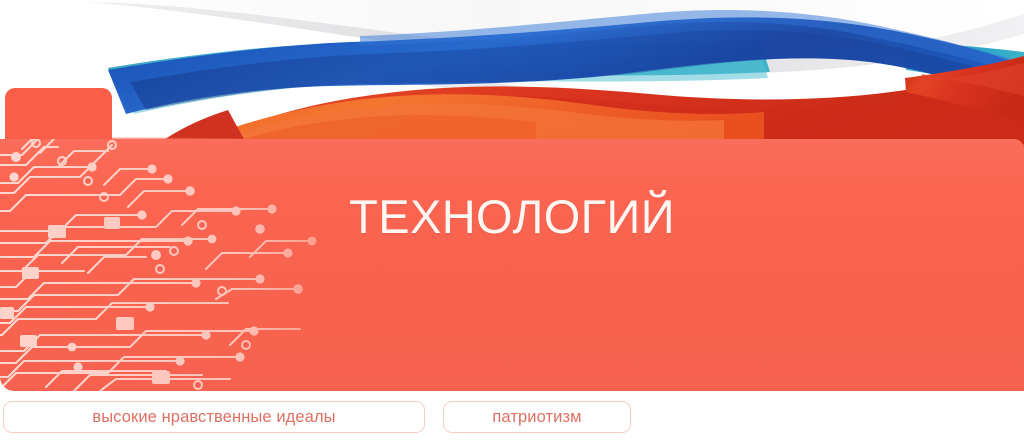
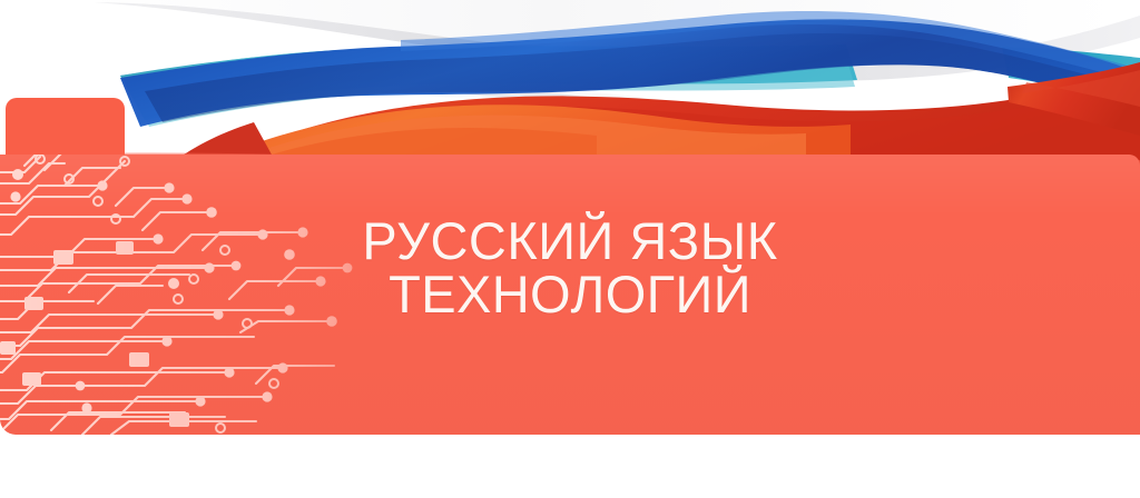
+ РУССКИЙ ЯЗЫК
  ТЕХНОЛОГИЙ
- высокие нравственные идеалы
- патриотизм
